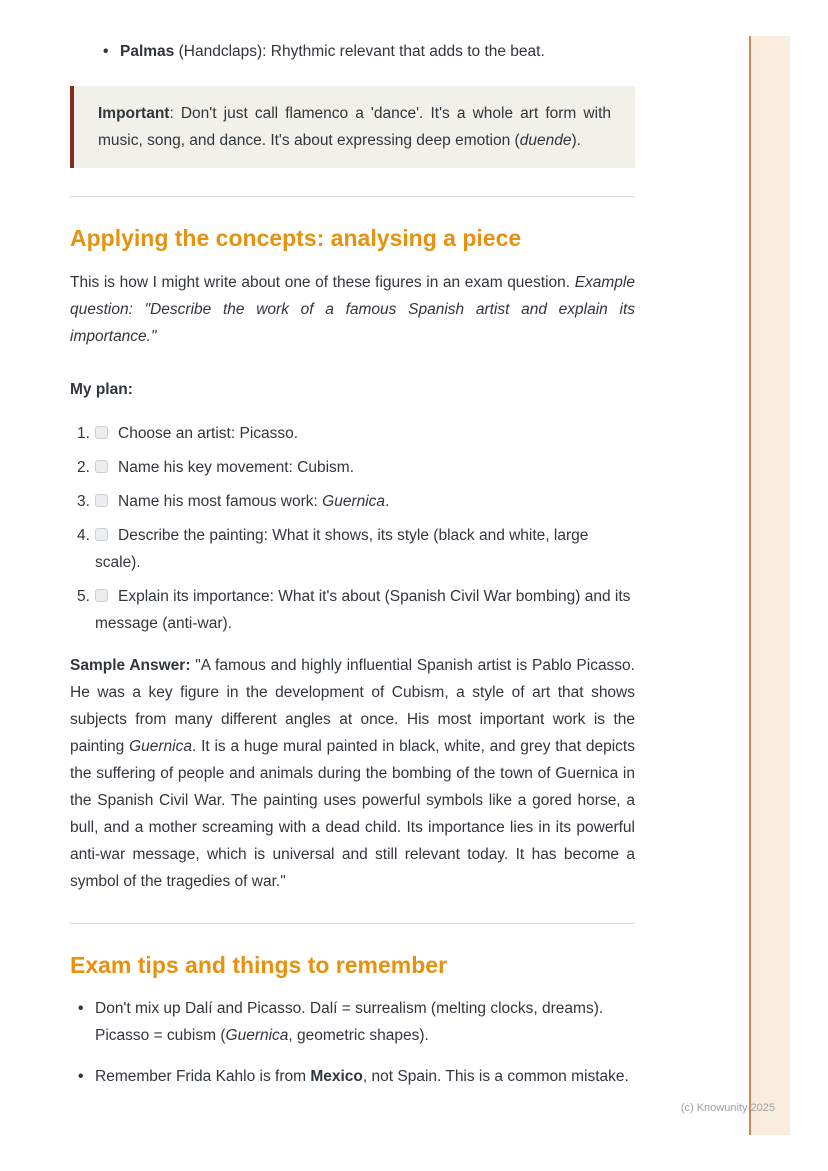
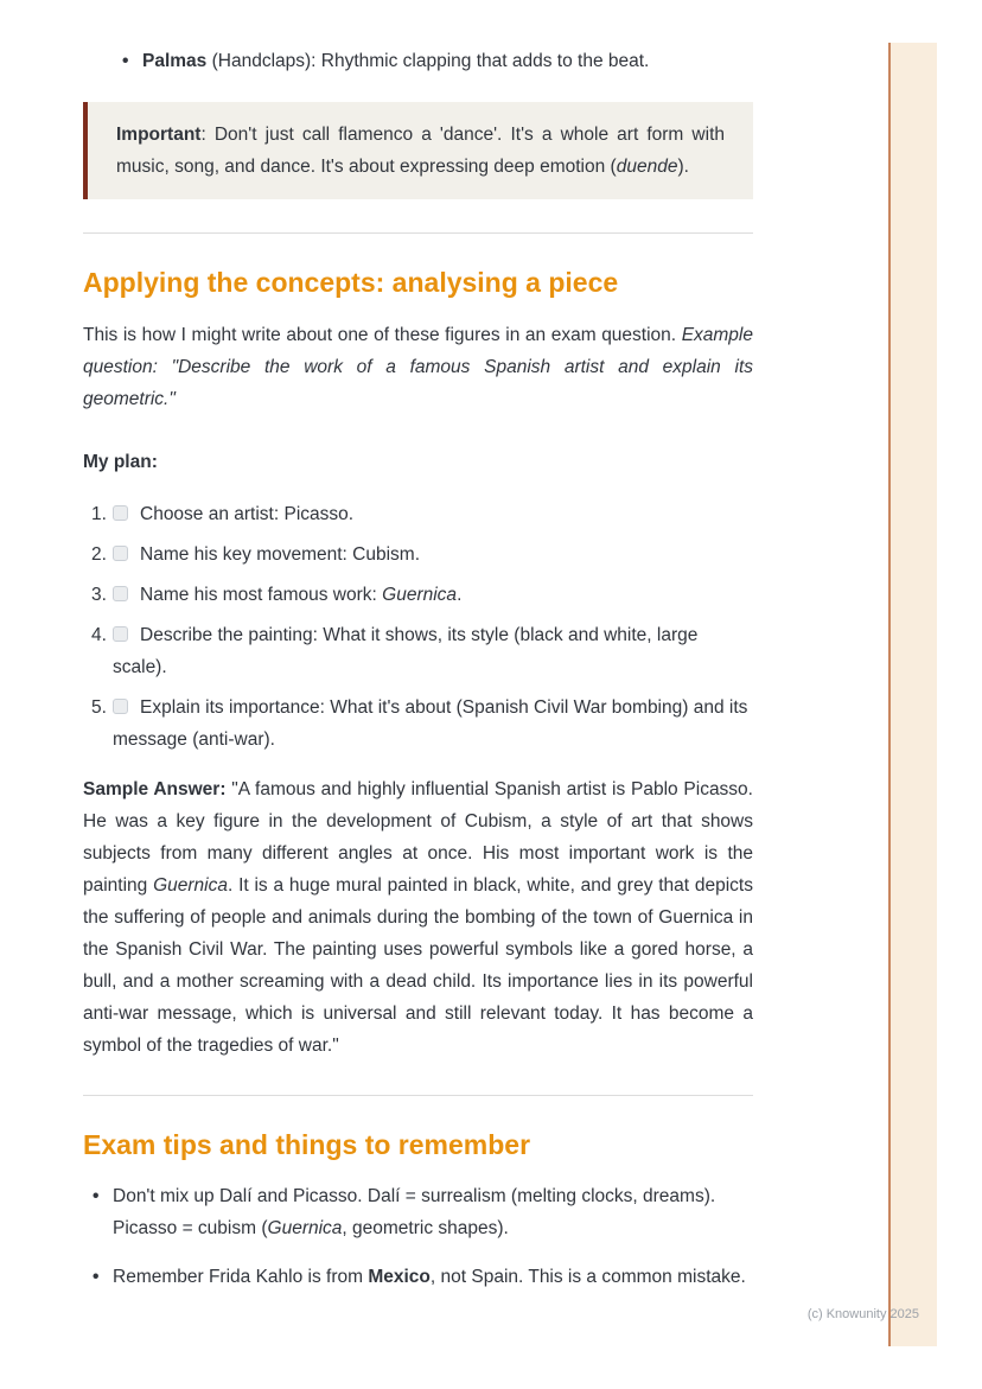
- Palmas (Handclaps): Rhythmic relevant that adds to the beat.
+ Palmas (Handclaps): Rhythmic clapping that adds to the beat.
  Important: Don't just call flamenco a 'dance'. It's a whole art form with music, song, and dance. It's about expressing deep emotion (duende).
  Applying the concepts: analysing a piece
- This is how I might write about one of these figures in an exam question. Example question: "Describe the work of a famous Spanish artist and explain its importance."
+ This is how I might write about one of these figures in an exam question. Example question: "Describe the work of a famous Spanish artist and explain its geometric."
  My plan:
  1.
  Choose an artist: Picasso.
  2.
  Name his key movement: Cubism.
  3.
  Name his most famous work: Guernica.
  4.
  Describe the painting: What it shows, its style (black and white, large scale).
  5.
  Explain its importance: What it's about (Spanish Civil War bombing) and its message (anti-war).
  Sample Answer: "A famous and highly influential Spanish artist is Pablo Picasso. He was a key figure in the development of Cubism, a style of art that shows subjects from many different angles at once. His most important work is the painting Guernica. It is a huge mural painted in black, white, and grey that depicts the suffering of people and animals during the bombing of the town of Guernica in the Spanish Civil War. The painting uses powerful symbols like a gored horse, a bull, and a mother screaming with a dead child. Its importance lies in its powerful anti-war message, which is universal and still relevant today. It has become a symbol of the tragedies of war."
  Exam tips and things to remember
  Don't mix up Dalí and Picasso. Dalí = surrealism (melting clocks, dreams). Picasso = cubism (Guernica, geometric shapes).
  Remember Frida Kahlo is from Mexico, not Spain. This is a common mistake.
  (c) Knowunity 2025
